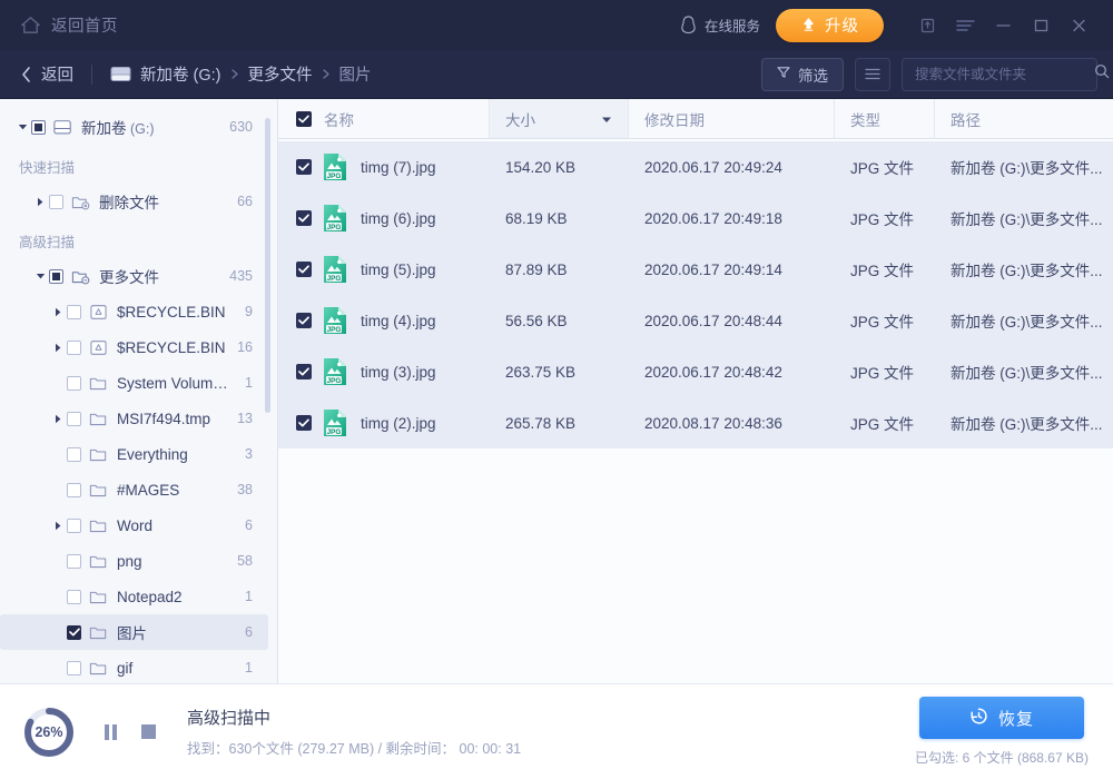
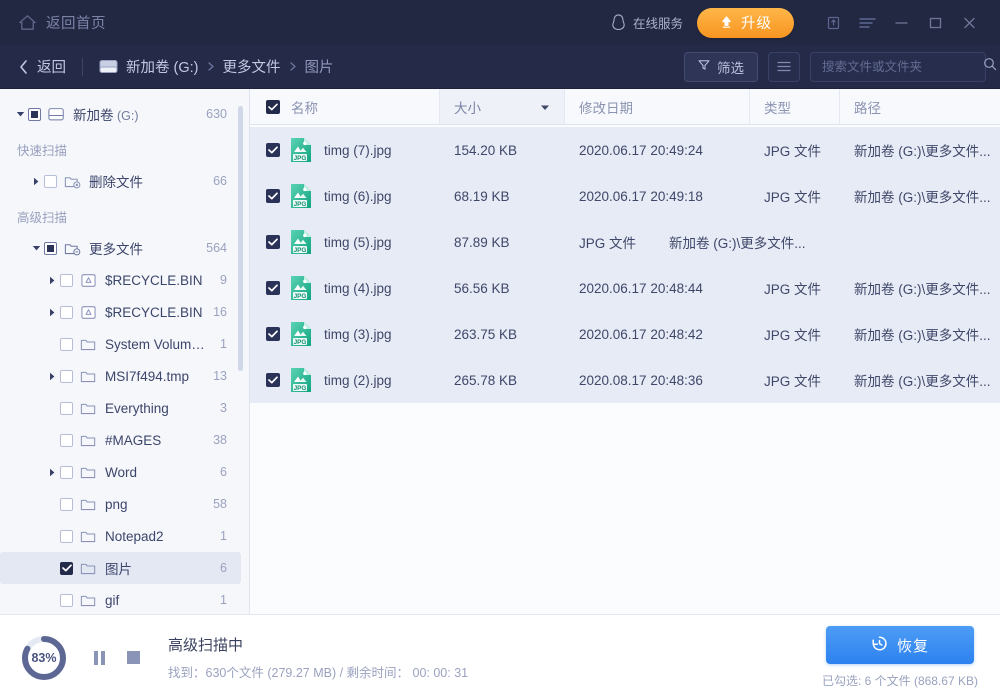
  返回首页
  在线服务
  升级
  返回
  新加卷 (G:)
  更多文件
  图片
  筛选
  搜索文件或文件夹
  新加卷 (G:)
  630
  快速扫描
  删除文件
  66
  高级扫描
  更多文件
- 435
+ 564
  $RECYCLE.BIN
  9
  $RECYCLE.BIN
  16
  System Volume In
  1
  MSI7f494.tmp
  13
  Everything
  3
  #MAGES
  38
  Word
  6
  png
  58
  Notepad2
  1
  图片
  6
  gif
  1
  名称
  大小
  修改日期
  类型
  路径
  timg (7).jpg
  154.20 KB
  2020.06.17 20:49:24
  JPG 文件
  新加卷 (G:)\更多文件...
  timg (6).jpg
  68.19 KB
  2020.06.17 20:49:18
  JPG 文件
  新加卷 (G:)\更多文件...
  timg (5).jpg
  87.89 KB
- 2020.06.17 20:49:14
  JPG 文件
  新加卷 (G:)\更多文件...
  timg (4).jpg
  56.56 KB
  2020.06.17 20:48:44
  JPG 文件
  新加卷 (G:)\更多文件...
  timg (3).jpg
  263.75 KB
  2020.06.17 20:48:42
  JPG 文件
  新加卷 (G:)\更多文件...
  timg (2).jpg
  265.78 KB
  2020.08.17 20:48:36
  JPG 文件
  新加卷 (G:)\更多文件...
- 26%
+ 83%
  高级扫描中
  找到：630个文件 (279.27 MB) / 剩余时间： 00: 00: 31
  恢复
  已勾选: 6 个文件 (868.67 KB)
